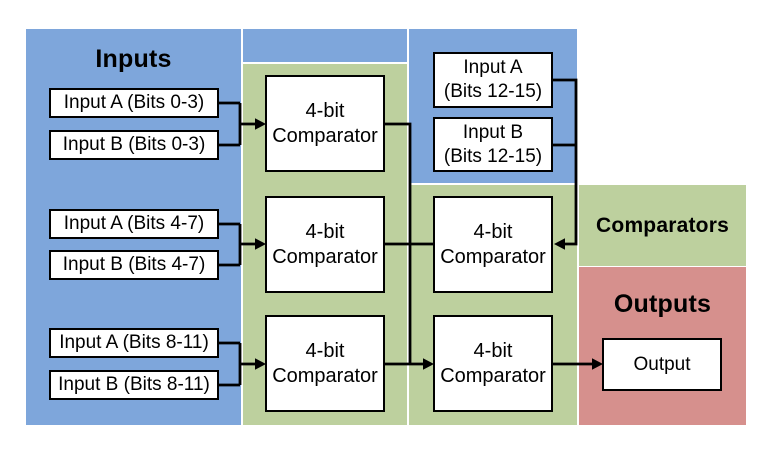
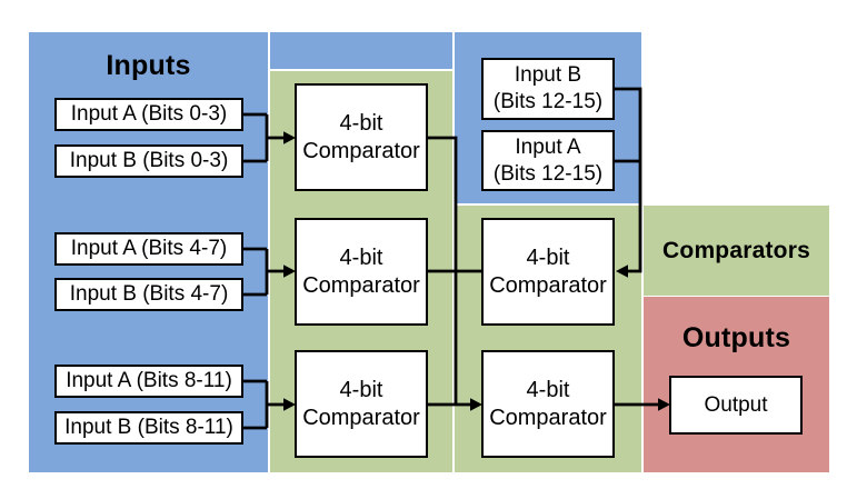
  Inputs
  Comparators
  Outputs
  Input A (Bits 0-3)
  Input B (Bits 0-3)
  Input A (Bits 4-7)
  Input B (Bits 4-7)
  Input A (Bits 8-11)
  Input B (Bits 8-11)
- Input A
+ Input B
  (Bits 12-15)
- Input B
+ Input A
  (Bits 12-15)
  4-bit
  Comparator
  4-bit
  Comparator
  4-bit
  Comparator
  4-bit
  Comparator
  4-bit
  Comparator
  Output
